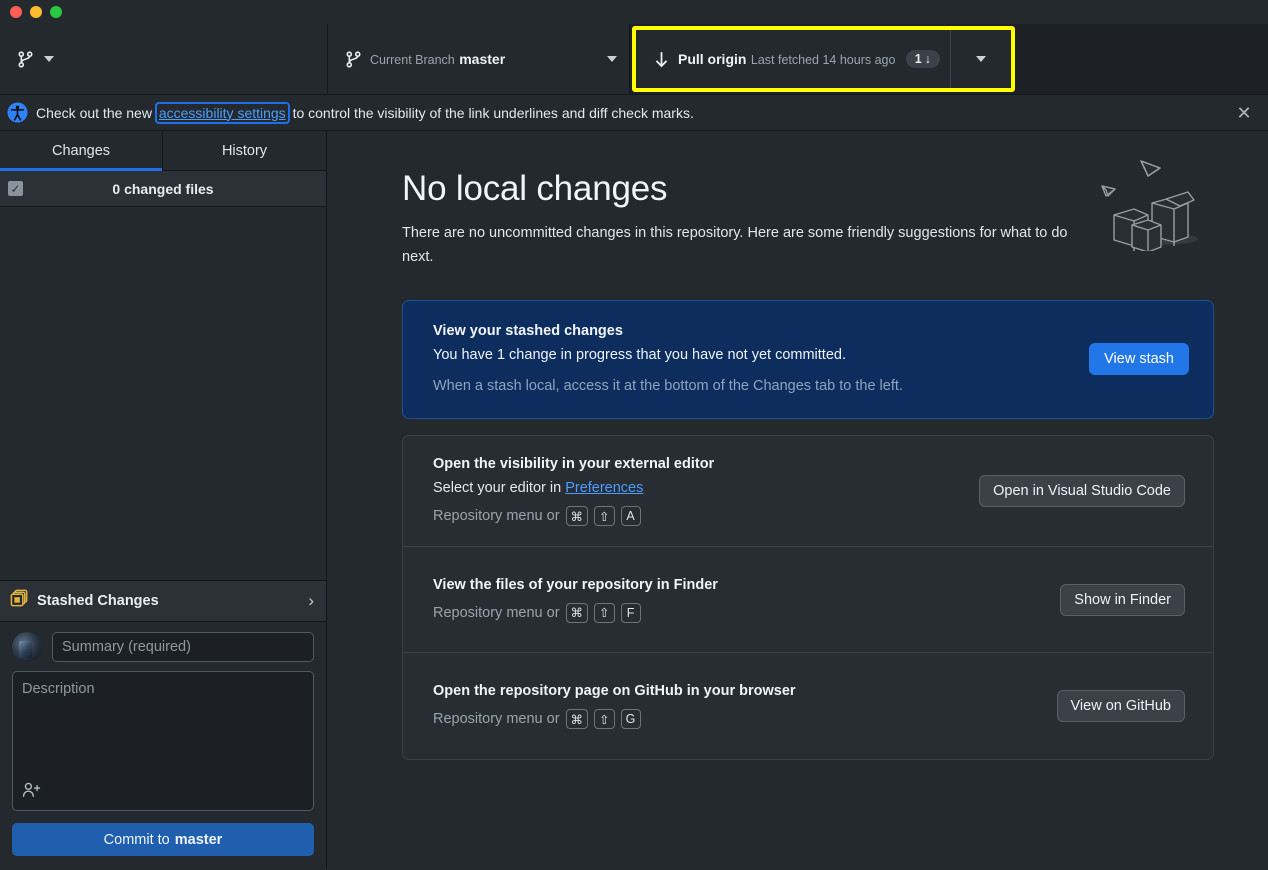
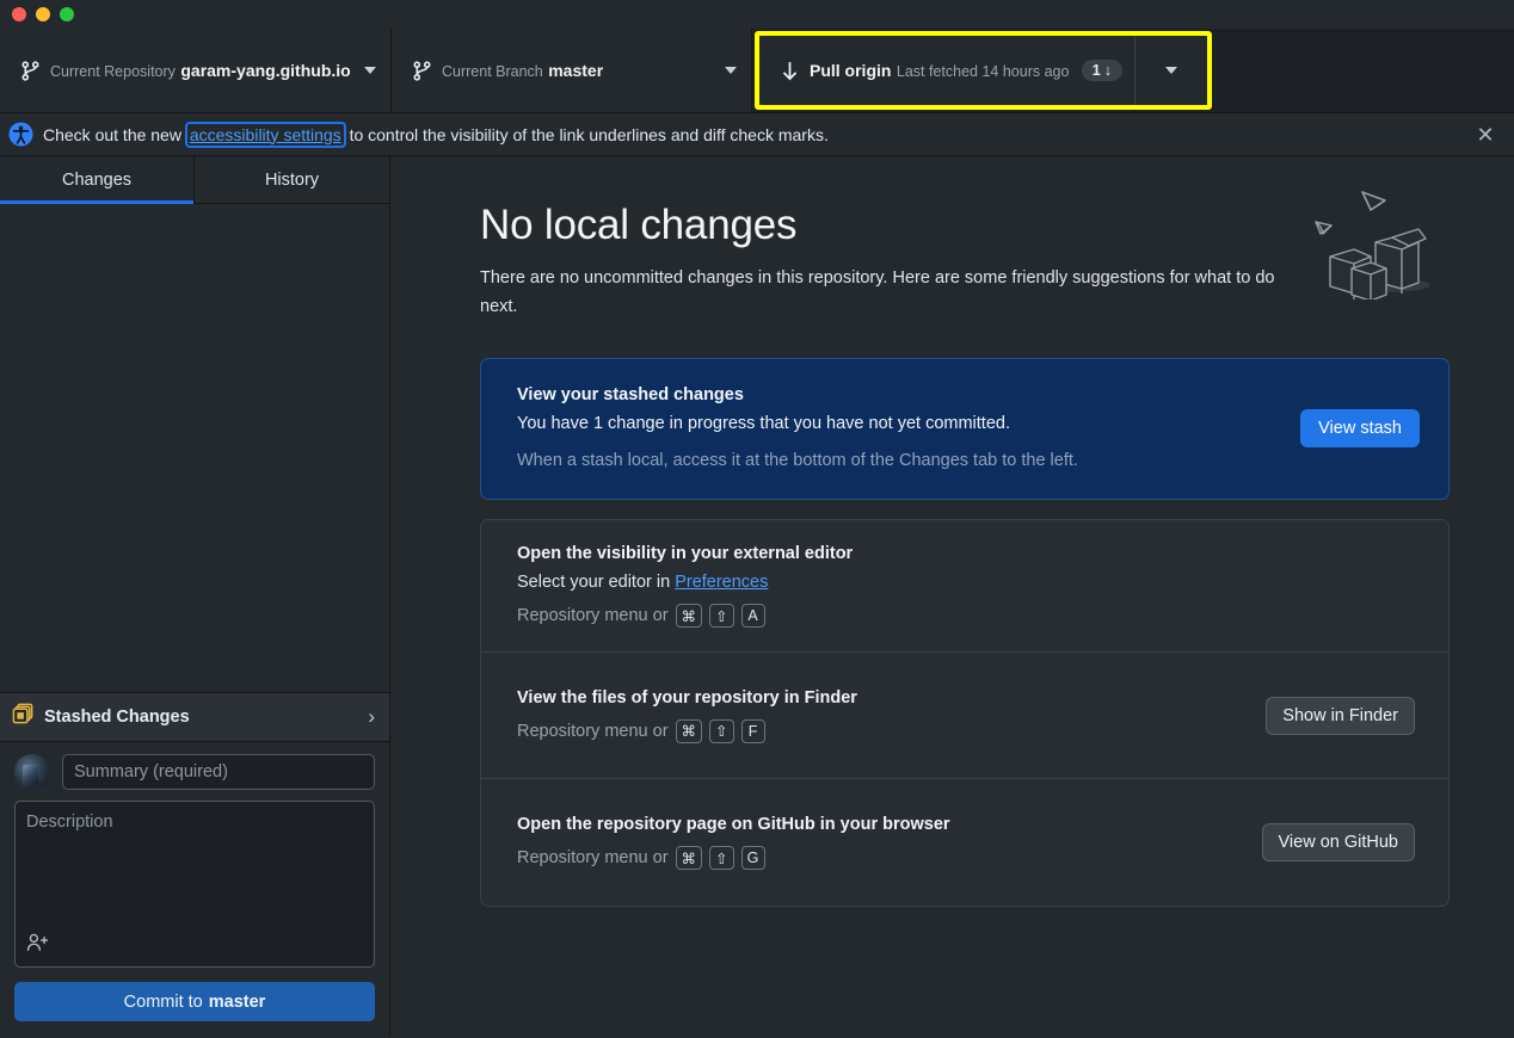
+ Current Repository garam-yang.github.io
  Current Branch master
  Pull origin Last fetched 14 hours ago
  1
  ↓
  Check out the new accessibility settings to control the visibility of the link underlines and diff check marks.
  ✕
  Changes
  History
- ✓
- 0 changed files
  Stashed Changes
  ›
  Summary (required)
  Description
  Commit to
  master
  No local changes
  There are no uncommitted changes in this repository. Here are some friendly suggestions for what to do next.
  View your stashed changes
  You have 1 change in progress that you have not yet committed.
  When a stash local, access it at the bottom of the Changes tab to the left.
  View stash
  Open the visibility in your external editor
  Select your editor in Preferences
  Repository menu or
  ⌘
  ⇧
  A
- Open in Visual Studio Code
  View the files of your repository in Finder
  Repository menu or
  ⌘
  ⇧
  F
  Show in Finder
  Open the repository page on GitHub in your browser
  Repository menu or
  ⌘
  ⇧
  G
  View on GitHub
